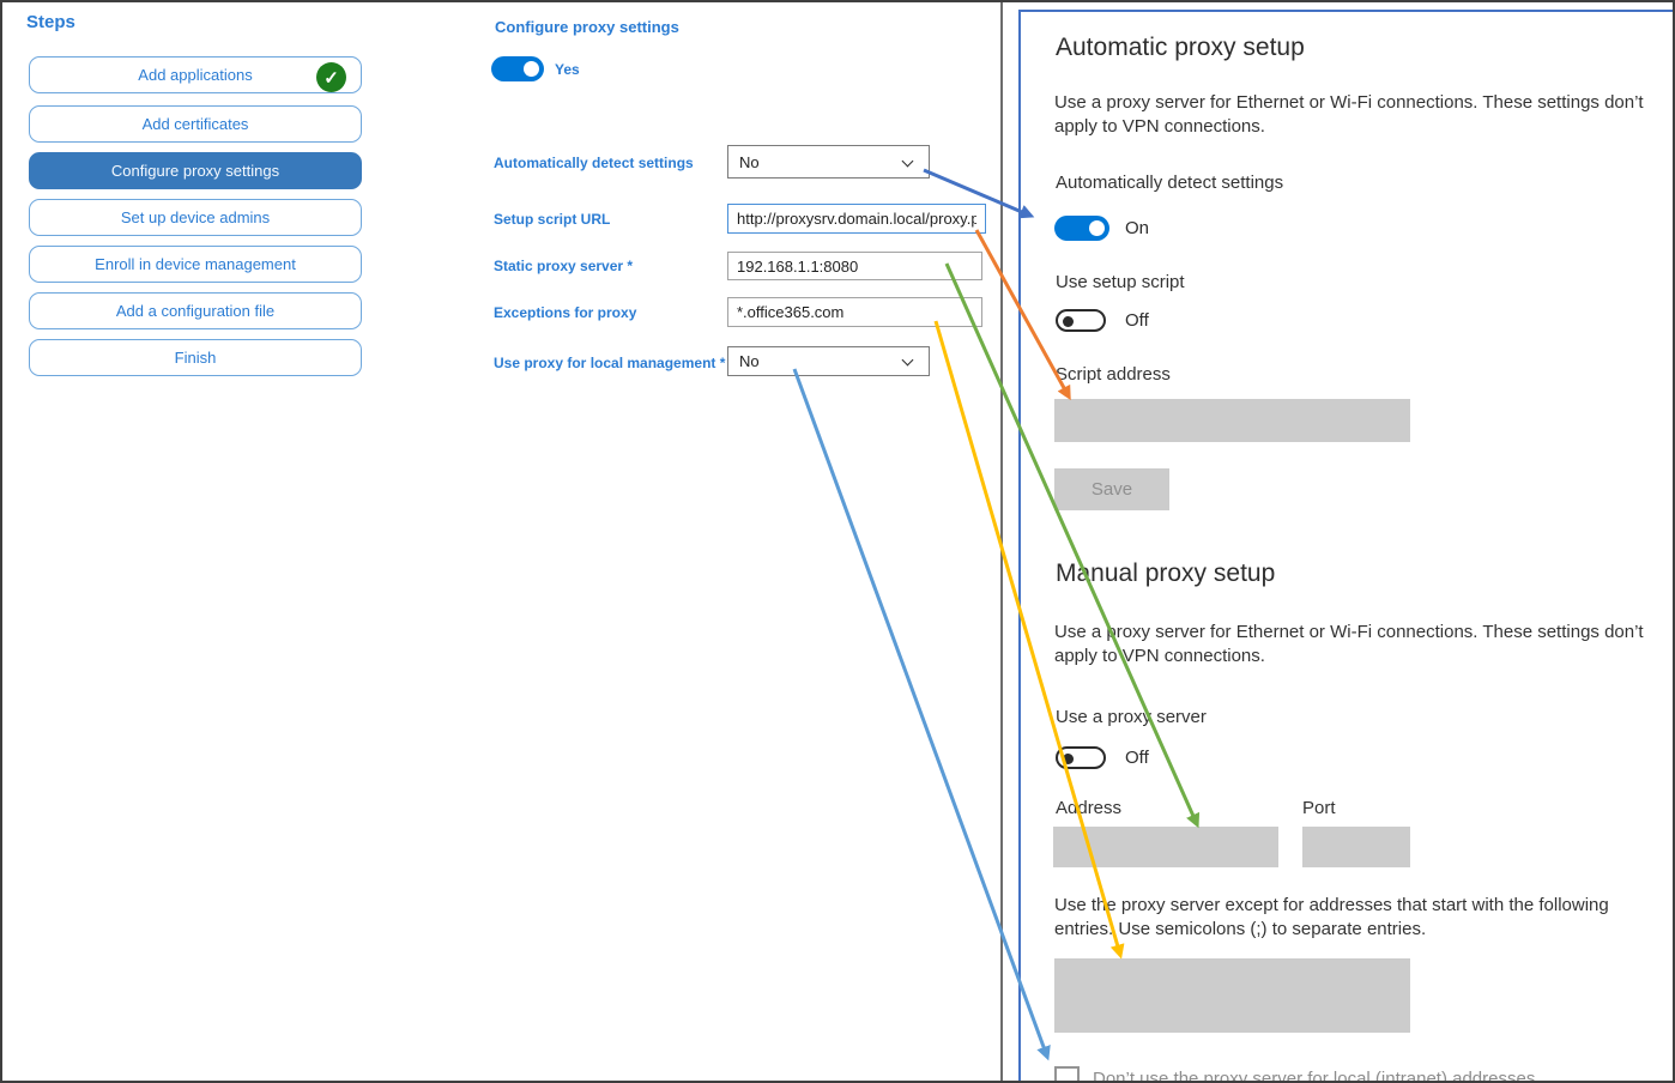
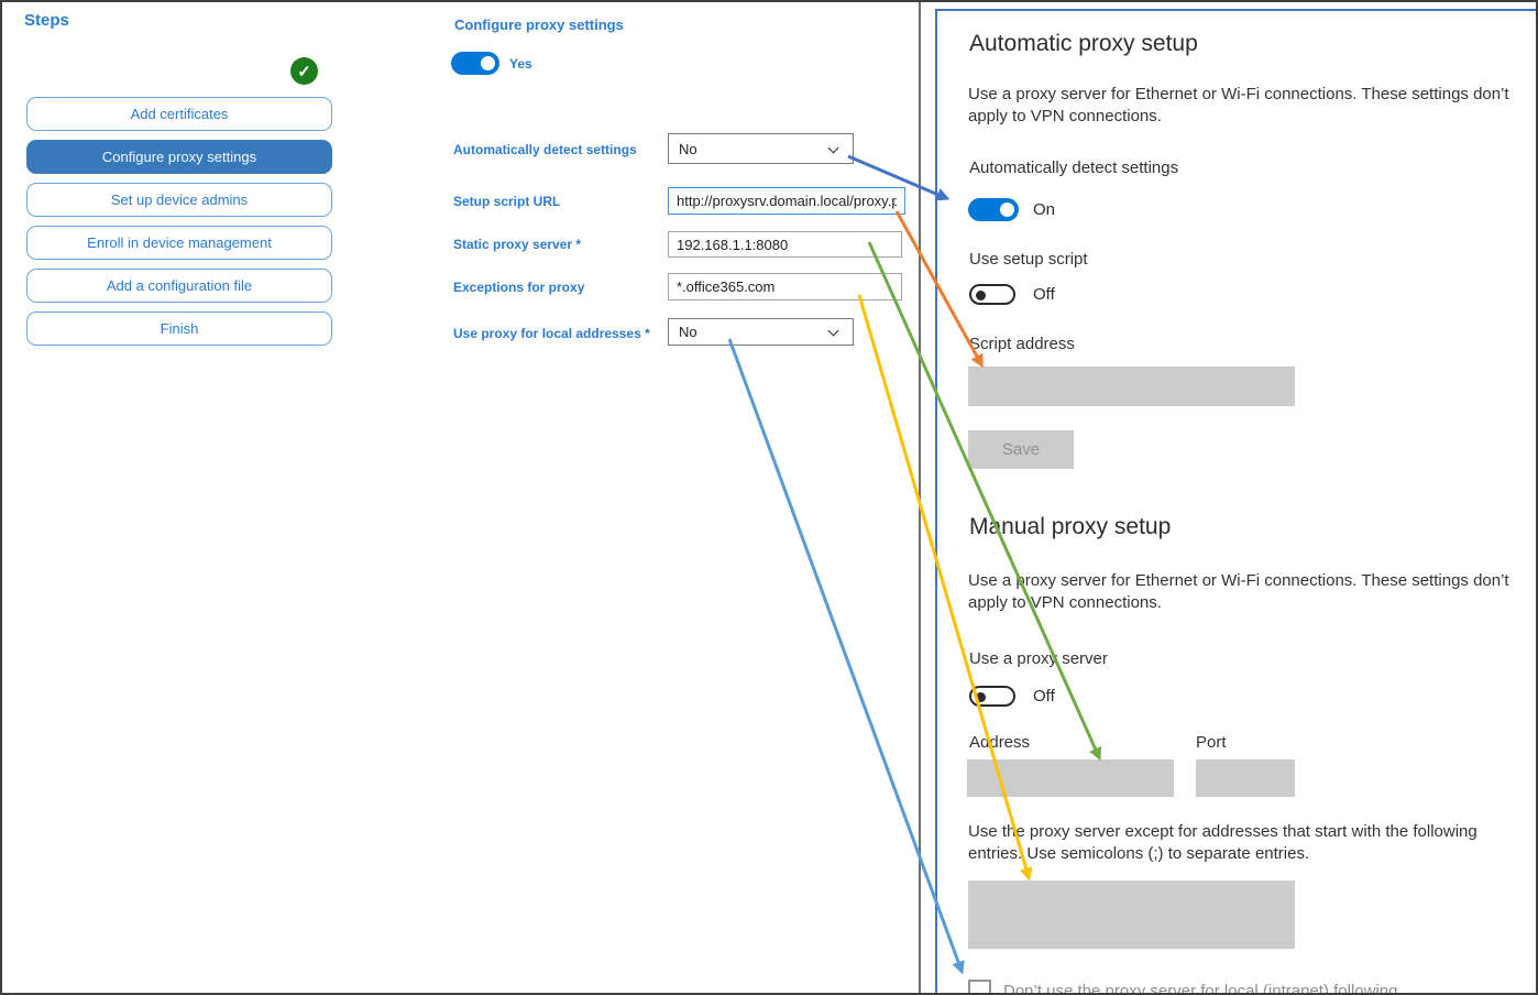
  Steps
- Add applications
  Add certificates
  Configure proxy settings
  Set up device admins
  Enroll in device management
  Add a configuration file
  Finish
  ✓
  Configure proxy settings
  Yes
  Automatically detect settings
  No
  Setup script URL
  http://proxysrv.domain.local/proxy.p
  Static proxy server *
  192.168.1.1:8080
  Exceptions for proxy
  *.office365.com
- Use proxy for local management *
+ Use proxy for local addresses *
  No
  Automatic proxy setup
  Use a proxy server for Ethernet or Wi-Fi connections. These settings don’t apply to VPN connections.
  Automatically detect settings
  On
  Use setup script
  Off
  Script address
  Save
  Mnual proxy setup
  Use aroxy server for Ethernet or Wi-Fi connections. These settings don’t apply to VPN connections.
  Use a proxy server
  Off
  Address
  Port
  Use the proxy server except for addresses that start with the following entries. Use semicolons (;) to separate entries.
- Don’t use the proxy server for local (intranet) addresses
+ Don’t use the proxy server for local (intranet) following
